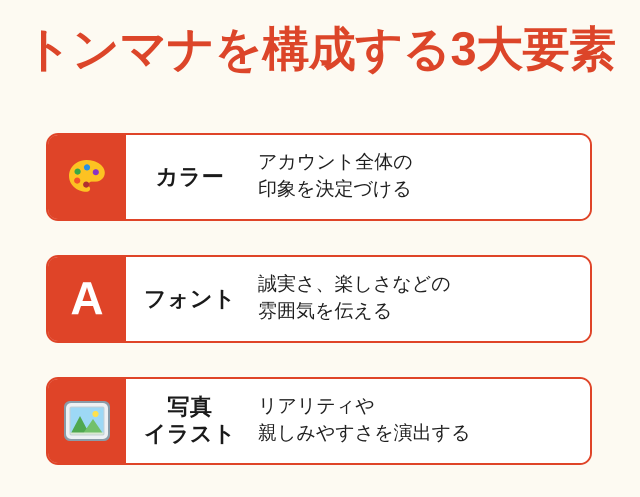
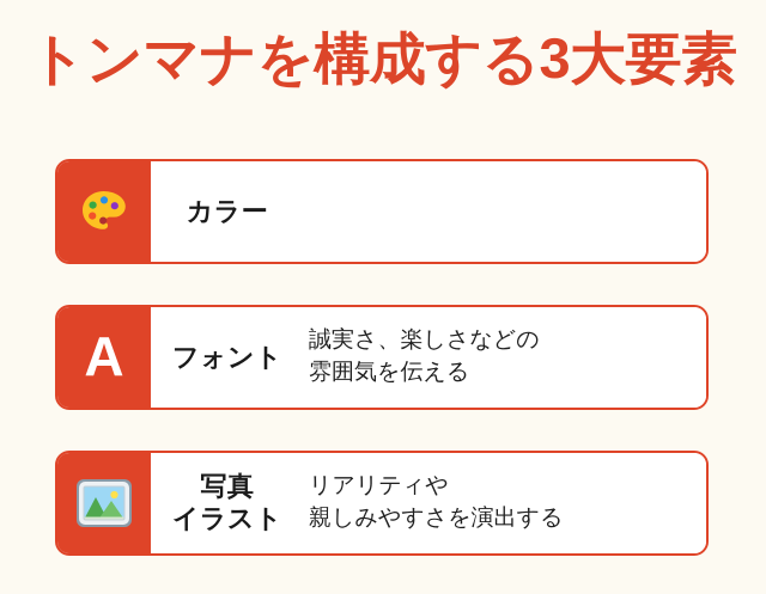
  トンマナを構成する3大要素
  カラー
- アカウント全体の
- 印象を決定づける
  A
  フォント
  誠実さ、楽しさなどの
  雰囲気を伝える
  写真
  イラスト
  リアリティや
  親しみやすさを演出する
